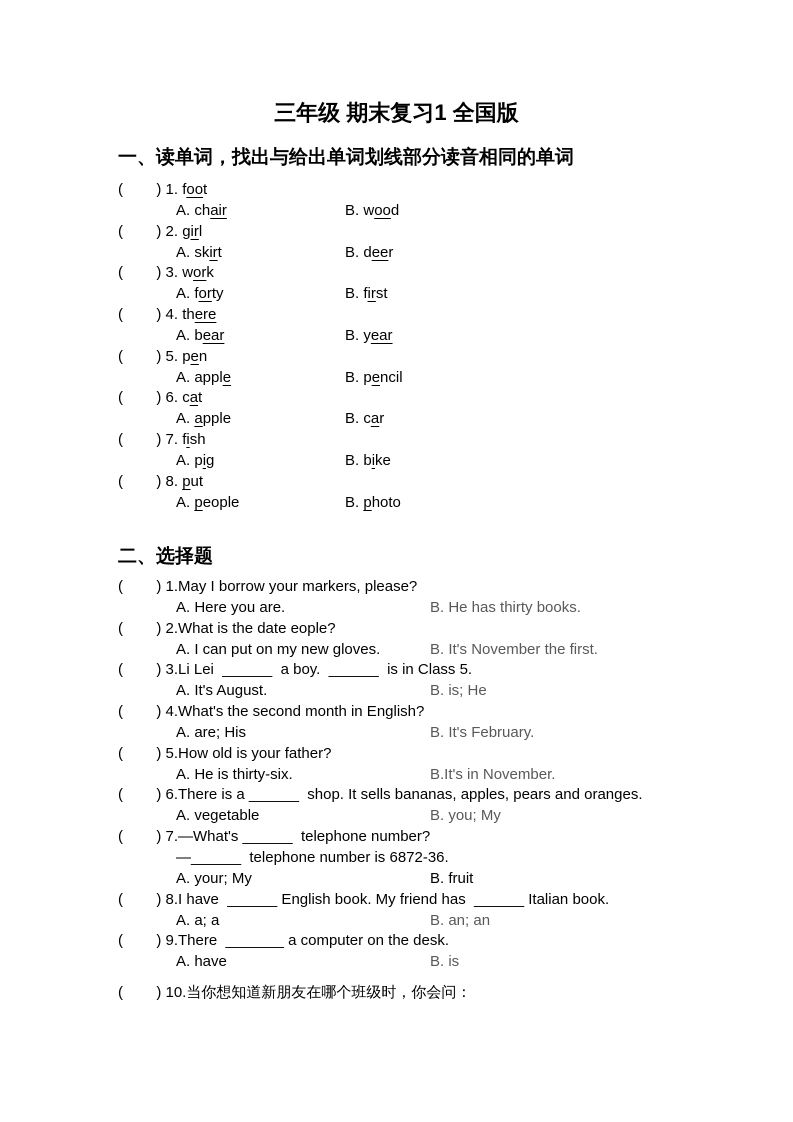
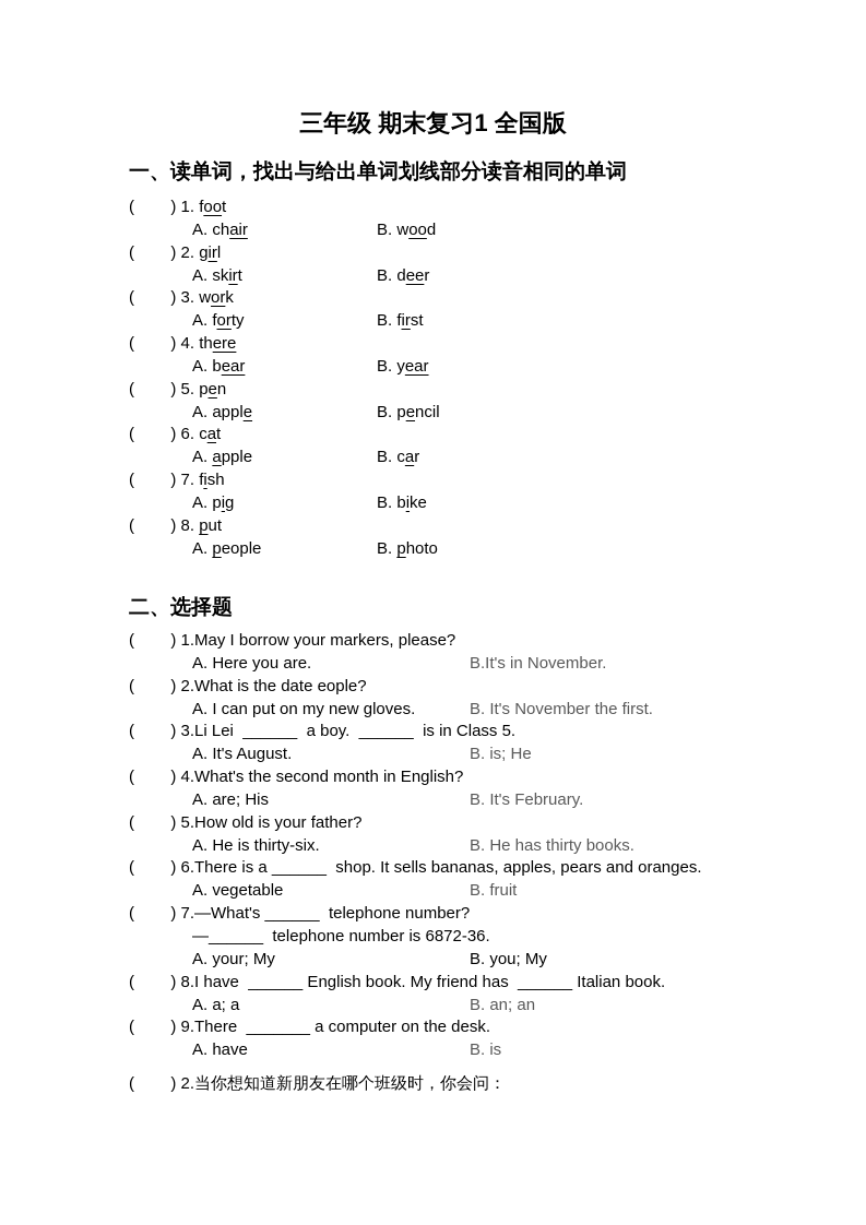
  三年级 期末复习1 全国版
  一、读单词，找出与给出单词划线部分读音相同的单词
  ( ) 1. foot
  A. chair B. wood
  ( ) 2. girl
  A. skirt B. deer
  ( ) 3. work
  A. forty B. first
  ( ) 4. there
  A. bear B. year
  ( ) 5. pen
  A. apple B. pencil
  ( ) 6. cat
  A. apple B. car
  ( ) 7. fish
  A. pig B. bike
  ( ) 8. put
  A. people B. photo
  二、选择题
  ( ) 1.May I borrow your markers, please?
- A. Here you are. B. He has thirty books.
+ A. Here you are. B.It's in November.
  ( ) 2.What is the date eople?
  A. I can put on my new gloves. B. It's November the first.
  ( ) 3.Li Lei ______ a boy. ______ is in Class 5.
  A. It's August. B. is; He
  ( ) 4.What's the second month in English?
  A. are; His B. It's February.
  ( ) 5.How old is your father?
- A. He is thirty-six. B.It's in November.
+ A. He is thirty-six. B. He has thirty books.
  ( ) 6.There is a ______ shop. It sells bananas, apples, pears and oranges.
- A. vegetable B. you; My
+ A. vegetable B. fruit
  ( ) 7.—What's ______ telephone number?
  —______ telephone number is 6872-36.
- A. your; My B. fruit
+ A. your; My B. you; My
  ( ) 8.I have ______ English book. My friend has ______ Italian book.
  A. a; a B. an; an
  ( ) 9.There _______ a computer on the desk.
  A. have B. is
- ( ) 10.当你想知道新朋友在哪个班级时，你会问：
+ ( ) 2.当你想知道新朋友在哪个班级时，你会问：
